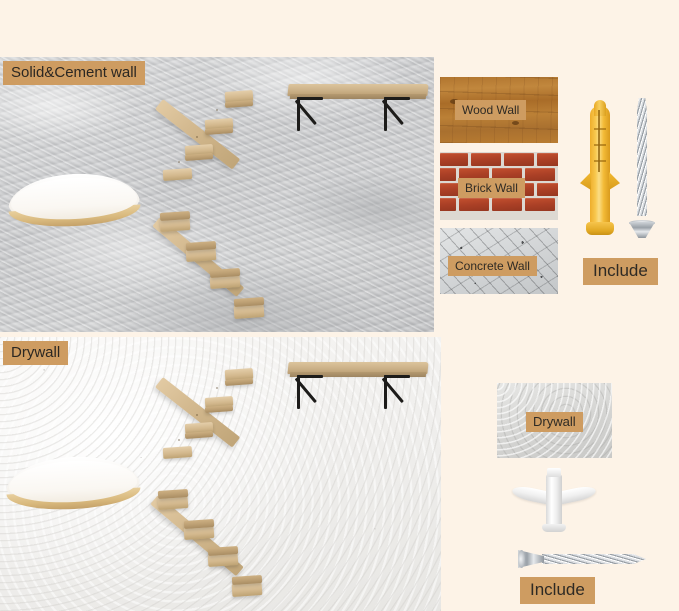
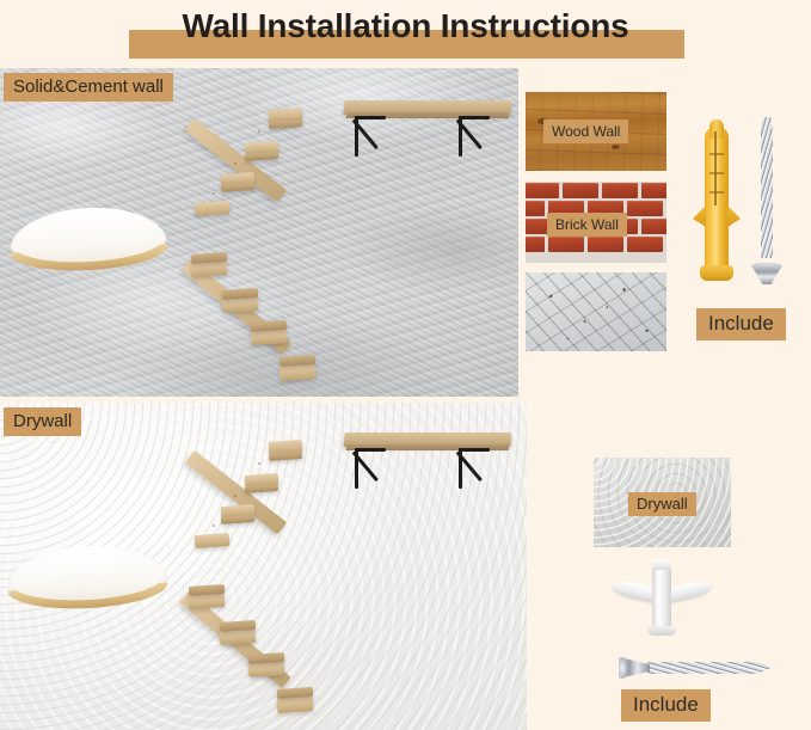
+ Wall Installation Instructions
  Solid&Cement wall
  Drywall
  Wood Wall
  Brick Wall
- Concrete Wall
  Include
  Drywall
  Include
